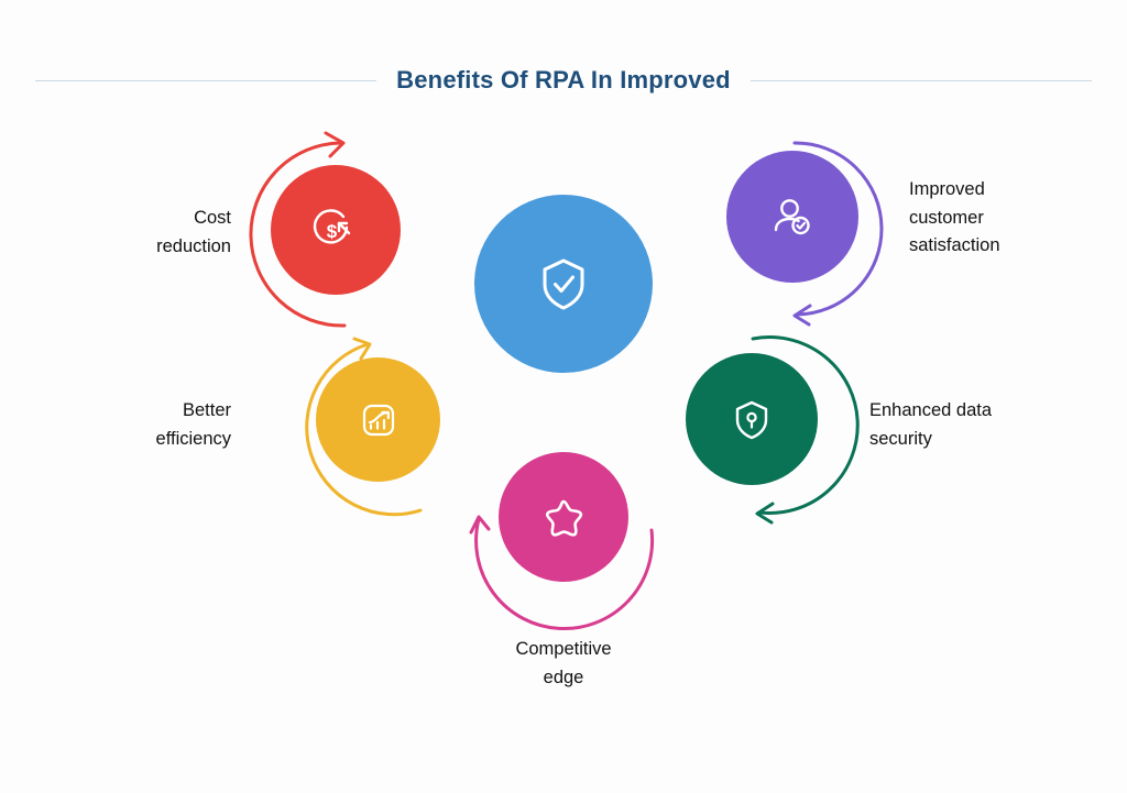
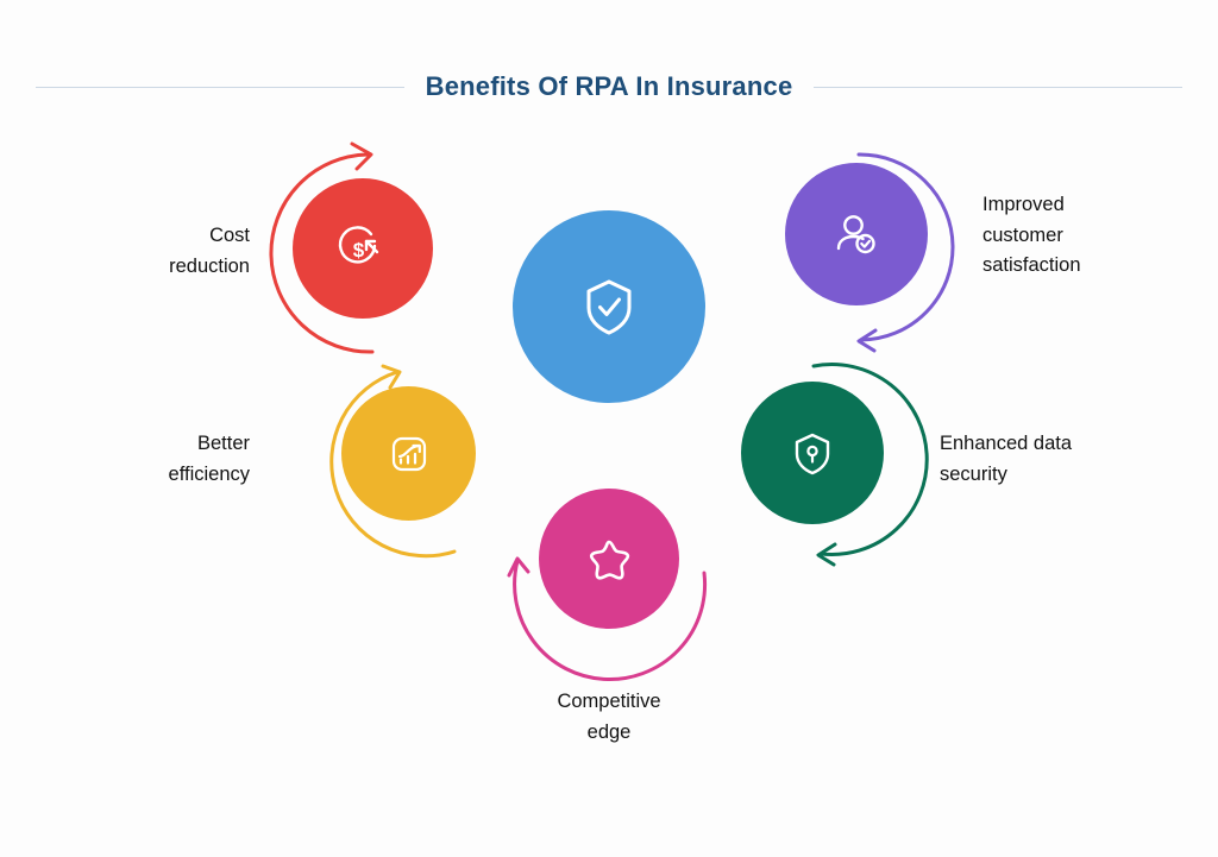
- Benefits Of RPA In Improved
+ Benefits Of RPA In Insurance
  $
  Cost
  reduction
  Better
  efficiency
  Competitive
  edge
  Enhanced data
  security
  Improved
  customer
  satisfaction
